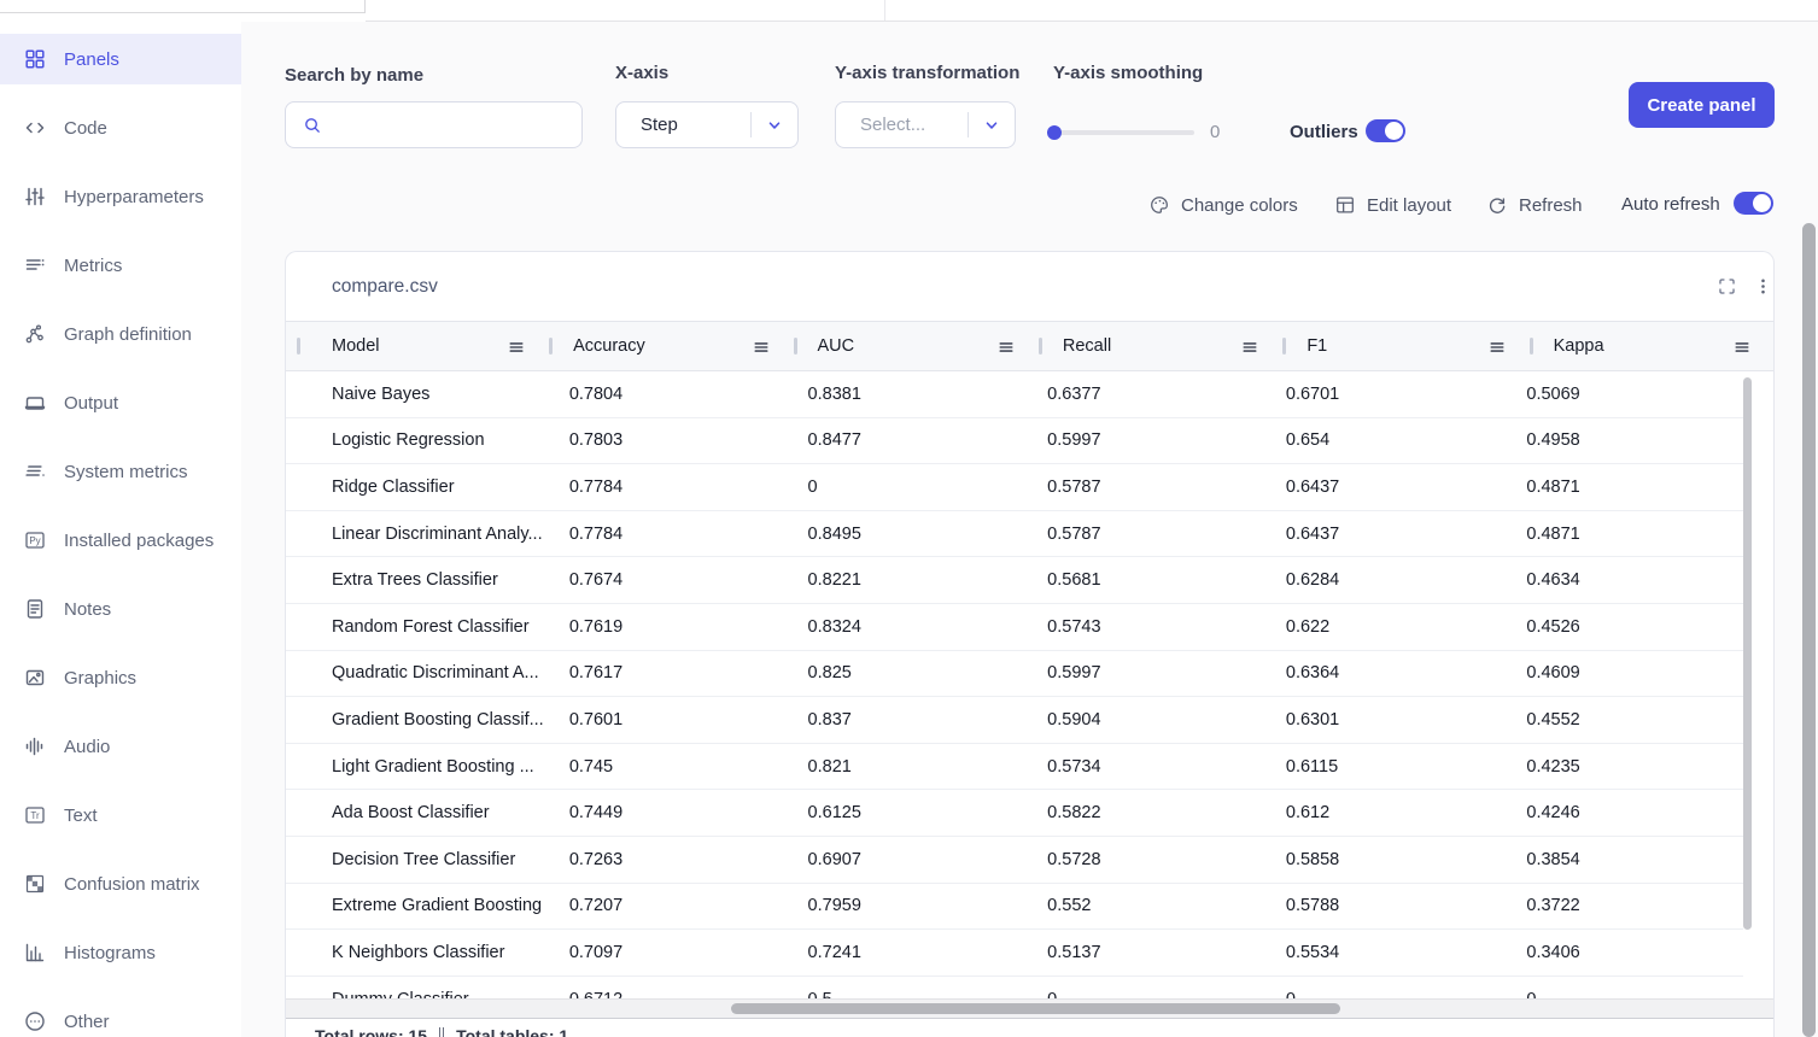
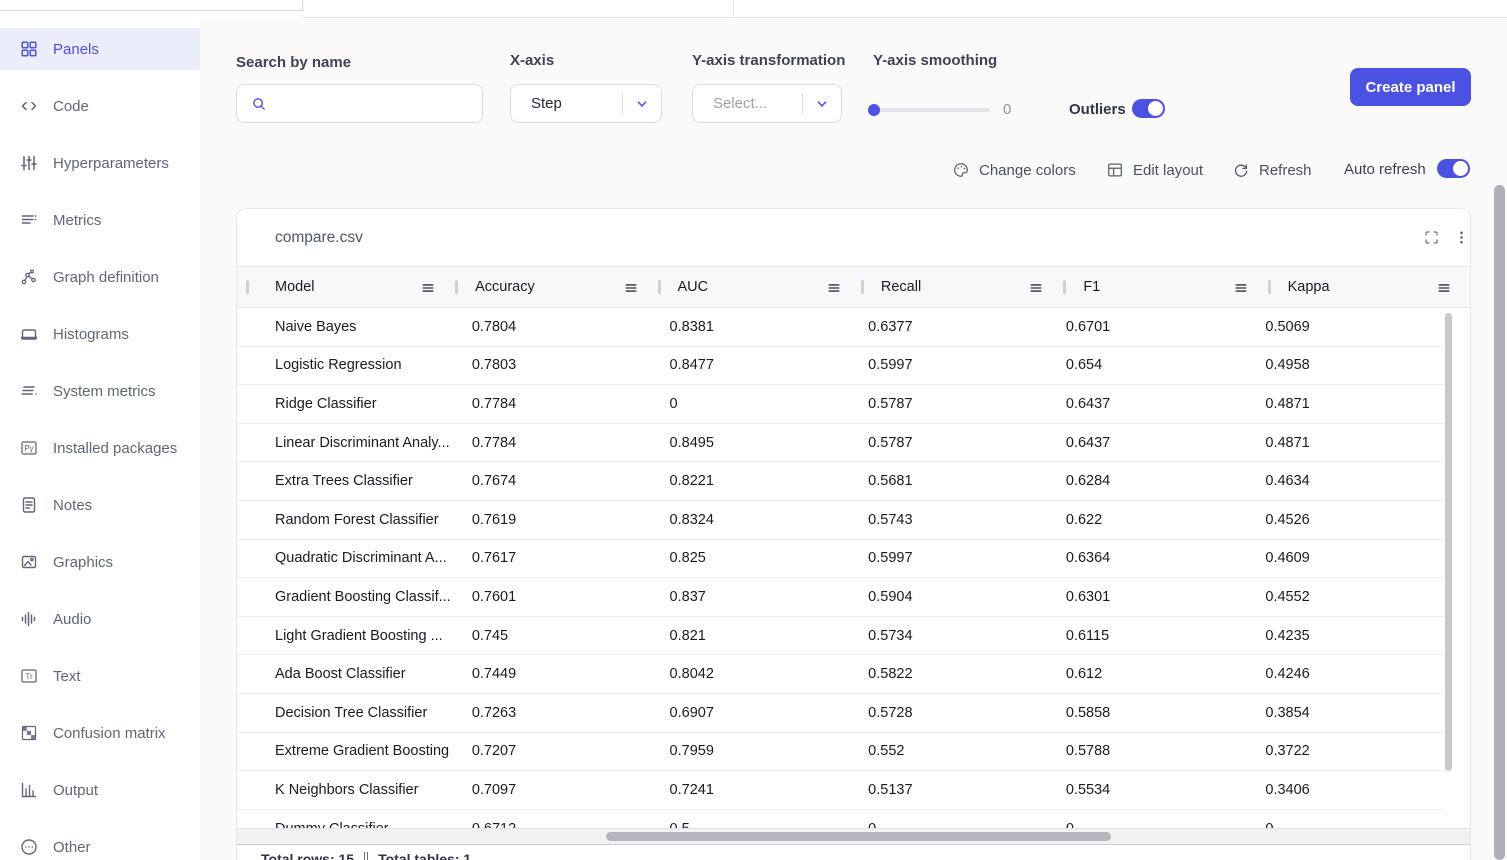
  Panels
  Code
  Hyperparameters
  Metrics
  Graph definition
- Output
+ Histograms
  System metrics
  Py
  Installed packages
  Notes
  Graphics
  Audio
  Tr
  Text
  Confusion matrix
- Histograms
+ Output
  Other
  Search by name
  X-axis
  Step
  Y-axis transformation
  Select...
  Y-axis smoothing
  0
  Outliers
  Create panel
  Change colors
  Edit layout
  Refresh
  Auto refresh
  compare.csv
  Model
  Accuracy
  AUC
  Recall
  F1
  Kappa
  Naive Bayes
  0.7804
  0.8381
  0.6377
  0.6701
  0.5069
  Logistic Regression
  0.7803
  0.8477
  0.5997
  0.654
  0.4958
  Ridge Classifier
  0.7784
  0
  0.5787
  0.6437
  0.4871
  Linear Discriminant Analy...
  0.7784
  0.8495
  0.5787
  0.6437
  0.4871
  Extra Trees Classifier
  0.7674
  0.8221
  0.5681
  0.6284
  0.4634
  Random Forest Classifier
  0.7619
  0.8324
  0.5743
  0.622
  0.4526
  Quadratic Discriminant A...
  0.7617
  0.825
  0.5997
  0.6364
  0.4609
  Gradient Boosting Classif...
  0.7601
  0.837
  0.5904
  0.6301
  0.4552
  Light Gradient Boosting ...
  0.745
  0.821
  0.5734
  0.6115
  0.4235
  Ada Boost Classifier
  0.7449
- 0.6125
+ 0.8042
  0.5822
  0.612
  0.4246
  Decision Tree Classifier
  0.7263
  0.6907
  0.5728
  0.5858
  0.3854
  Extreme Gradient Boosting
  0.7207
  0.7959
  0.552
  0.5788
  0.3722
  K Neighbors Classifier
  0.7097
  0.7241
  0.5137
  0.5534
  0.3406
  Total rows: 15
  Total tables: 1
